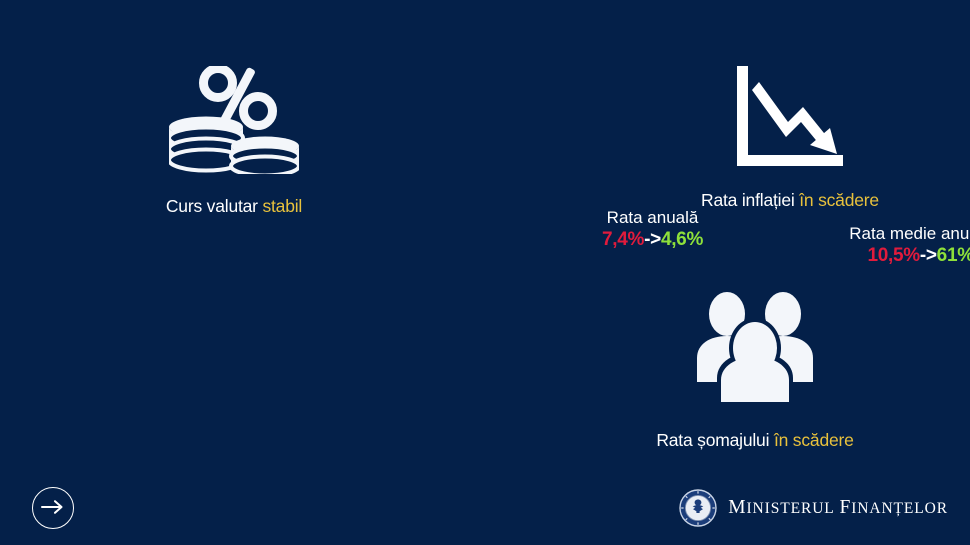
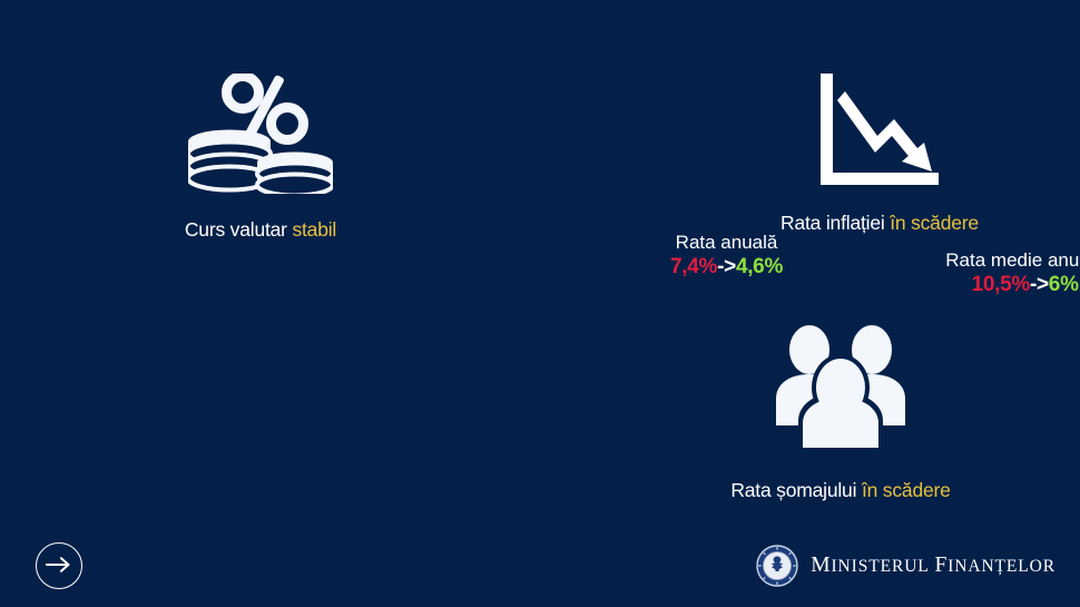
  Curs valutar stabil
  Rata inflației în scădere
  Rata anuală
  7,4%->4,6%
  Rata medie anu
- 10,5%->61%
+ 10,5%->6%
  Rata șomajului în scădere
  MINISTERUL FINANȚELOR
